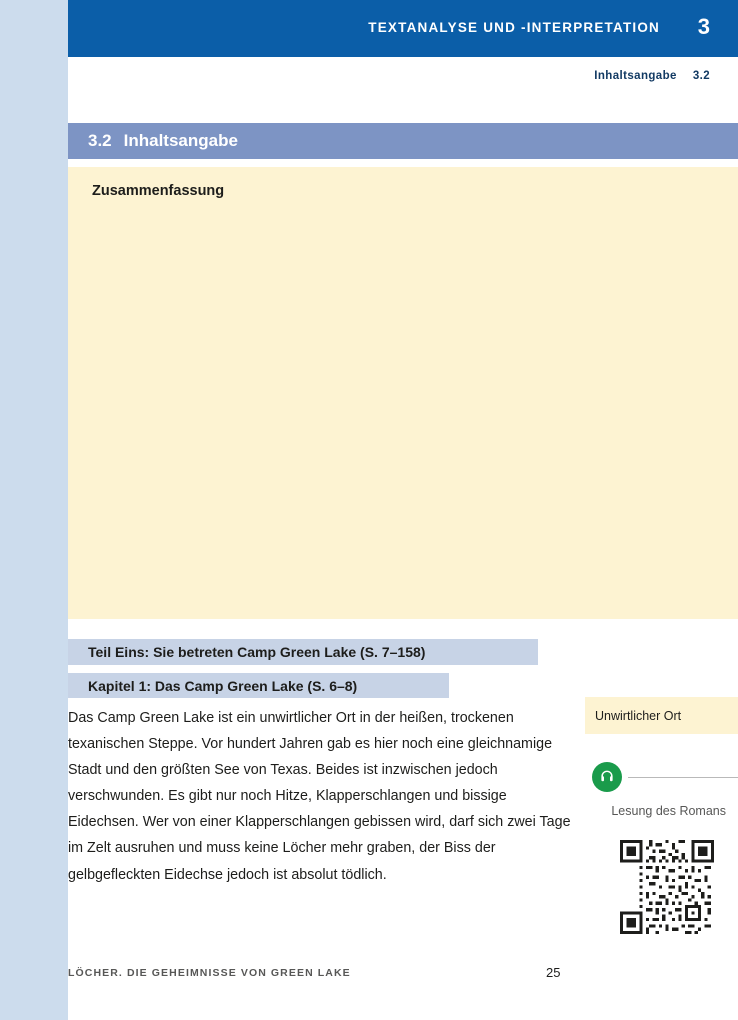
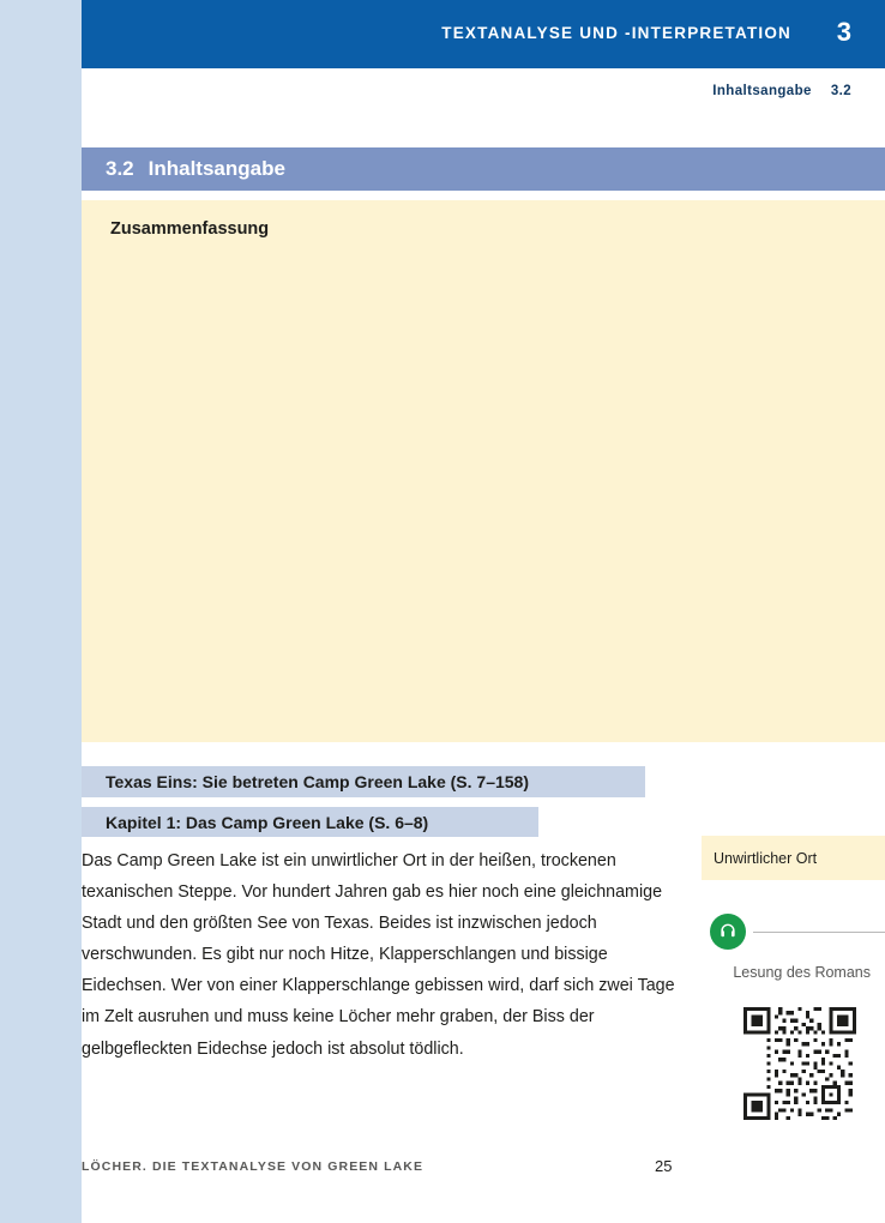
  TEXTANALYSE UND -INTERPRETATION
  3
  Inhaltsangabe 3.2
  3.2
  Inhaltsangabe
  Zusammenfassung
- Teil Eins: Sie betreten Camp Green Lake (S. 7–158)
+ Texas Eins: Sie betreten Camp Green Lake (S. 7–158)
  Kapitel 1: Das Camp Green Lake (S. 6–8)
- Das Camp Green Lake ist ein unwirtlicher Ort in der heißen, trockenen texanischen Steppe. Vor hundert Jahren gab es hier noch eine gleichnamige Stadt und den größten See von Texas. Beides ist inzwischen jedoch verschwunden. Es gibt nur noch Hitze, Klapperschlangen und bissige Eidechsen. Wer von einer Klapperschlangen gebissen wird, darf sich zwei Tage im Zelt ausruhen und muss keine Löcher mehr graben, der Biss der gelbgefleckten Eidechse jedoch ist absolut tödlich.
+ Das Camp Green Lake ist ein unwirtlicher Ort in der heißen, trockenen texanischen Steppe. Vor hundert Jahren gab es hier noch eine gleichnamige Stadt und den größten See von Texas. Beides ist inzwischen jedoch verschwunden. Es gibt nur noch Hitze, Klapperschlangen und bissige Eidechsen. Wer von einer Klapperschlange gebissen wird, darf sich zwei Tage im Zelt ausruhen und muss keine Löcher mehr graben, der Biss der gelbgefleckten Eidechse jedoch ist absolut tödlich.
  Unwirtlicher Ort
  Lesung des Romans
- LÖCHER. DIE GEHEIMNISSE VON GREEN LAKE
+ LÖCHER. DIE TEXTANALYSE VON GREEN LAKE
  25
